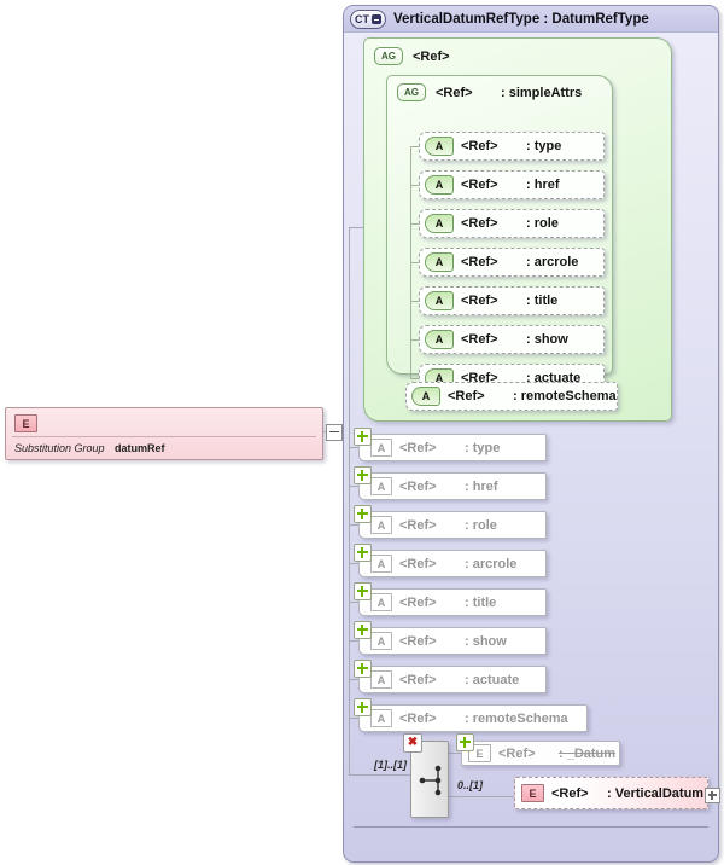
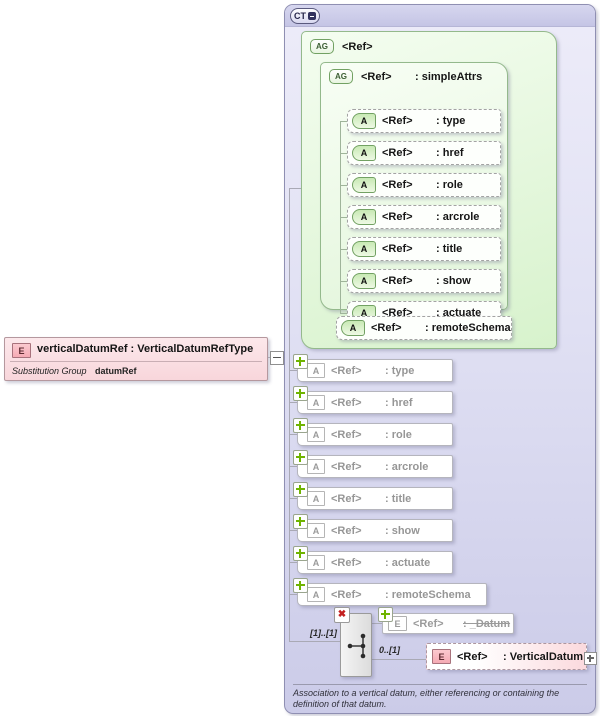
  E
+ verticalDatumRef : VerticalDatumRefType
  Substitution Group
  datumRef
  CT
- VerticalDatumRefType : DatumRefType
  AG
  <Ref>
  AG
  <Ref>
  : simpleAttrs
  A
  <Ref>
  : type
  A
  <Ref>
  : href
  A
  <Ref>
  : role
  A
  <Ref>
  : arcrole
  A
  <Ref>
  : title
  A
  <Ref>
  : show
  A
  <Ref>
  : actuate
  A
  <Ref>
  : remoteSchema
  A
  <Ref>
  : type
  A
  <Ref>
  : href
  A
  <Ref>
  : role
  A
  <Ref>
  : arcrole
  A
  <Ref>
  : title
  A
  <Ref>
  : show
  A
  <Ref>
  : actuate
  A
  <Ref>
  : remoteSchema
  [1]..[1]
  ✖
  E
  <Ref> : _Datum
  0..[1]
  E
  <Ref>
  : VerticalDatum
+ Association to a vertical datum, either referencing or containing the definition of that datum.
